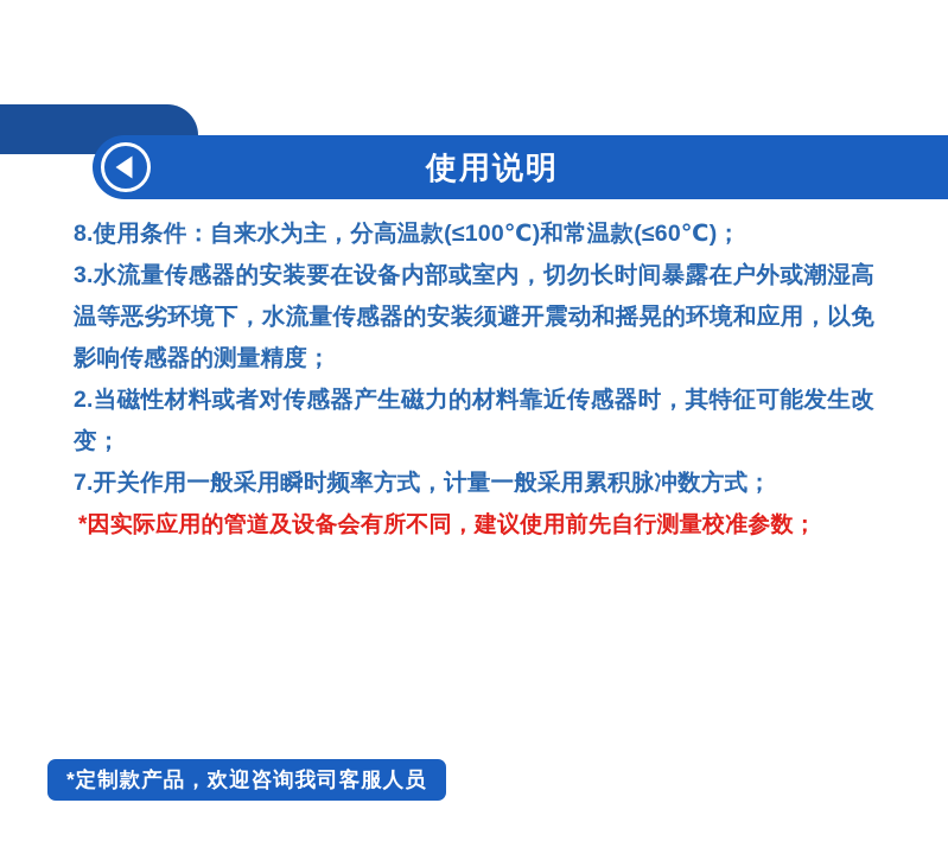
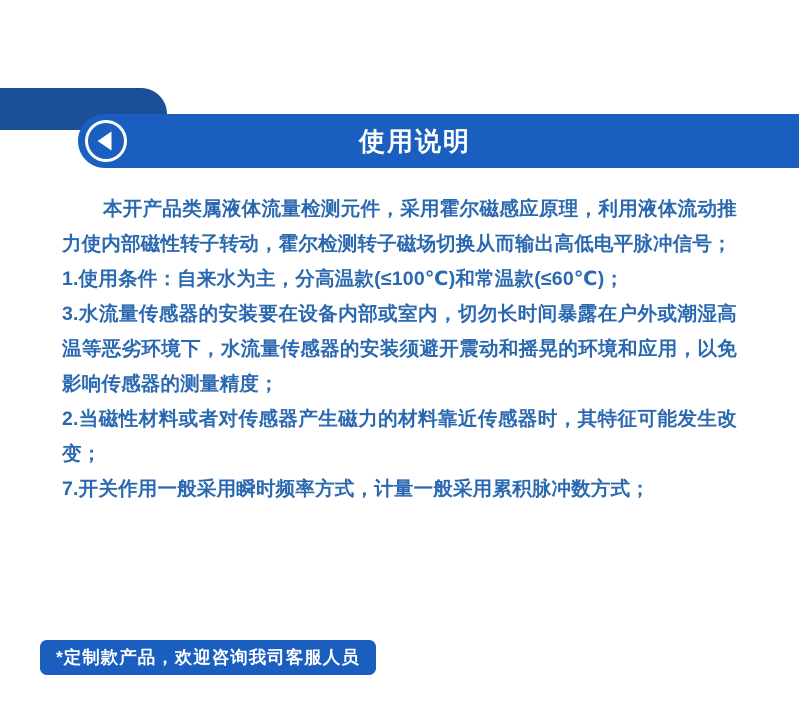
  使用说明
+ 本开产品类属液体流量检测元件，采用霍尔磁感应原理，利用液体流动推力使内部磁性转子转动，霍尔检测转子磁场切换从而输出高低电平脉冲信号；
- 8.使用条件：自来水为主，分高温款(≤100℃)和常温款(≤60℃)；
+ 1.使用条件：自来水为主，分高温款(≤100℃)和常温款(≤60℃)；
  3.水流量传感器的安装要在设备内部或室内，切勿长时间暴露在户外或潮湿高温等恶劣环境下，水流量传感器的安装须避开震动和摇晃的环境和应用，以免影响传感器的测量精度；
  2.当磁性材料或者对传感器产生磁力的材料靠近传感器时，其特征可能发生改变；
  7.开关作用一般采用瞬时频率方式，计量一般采用累积脉冲数方式；
- *因实际应用的管道及设备会有所不同，建议使用前先自行测量校准参数；
  *定制款产品，欢迎咨询我司客服人员
